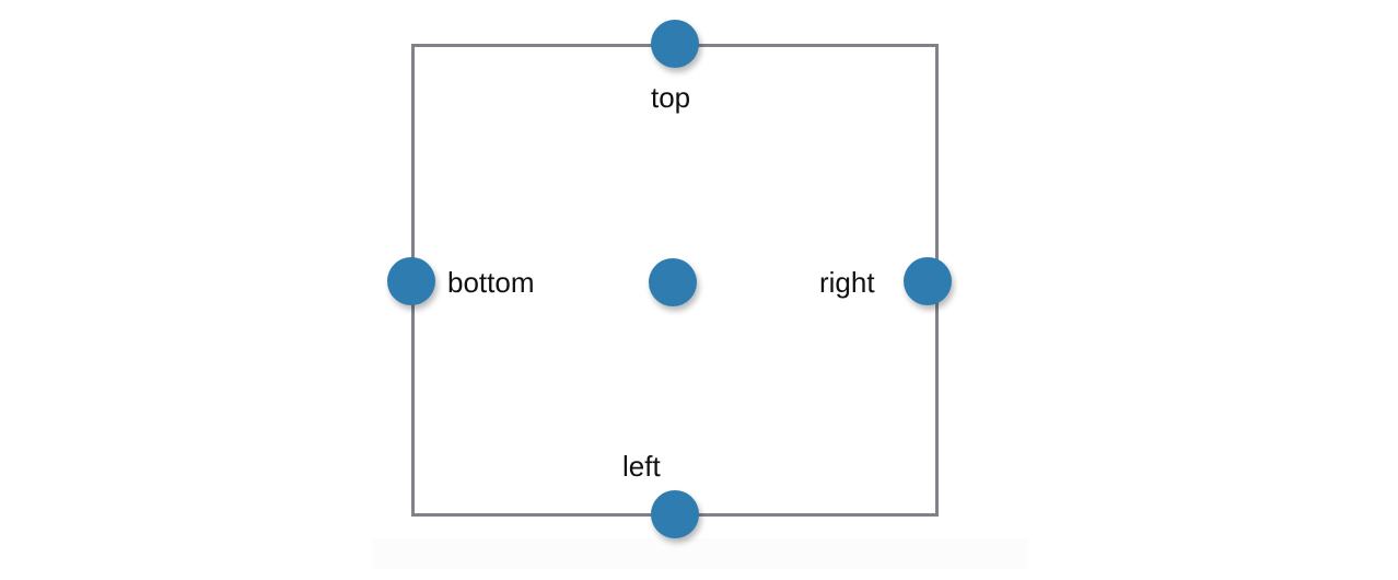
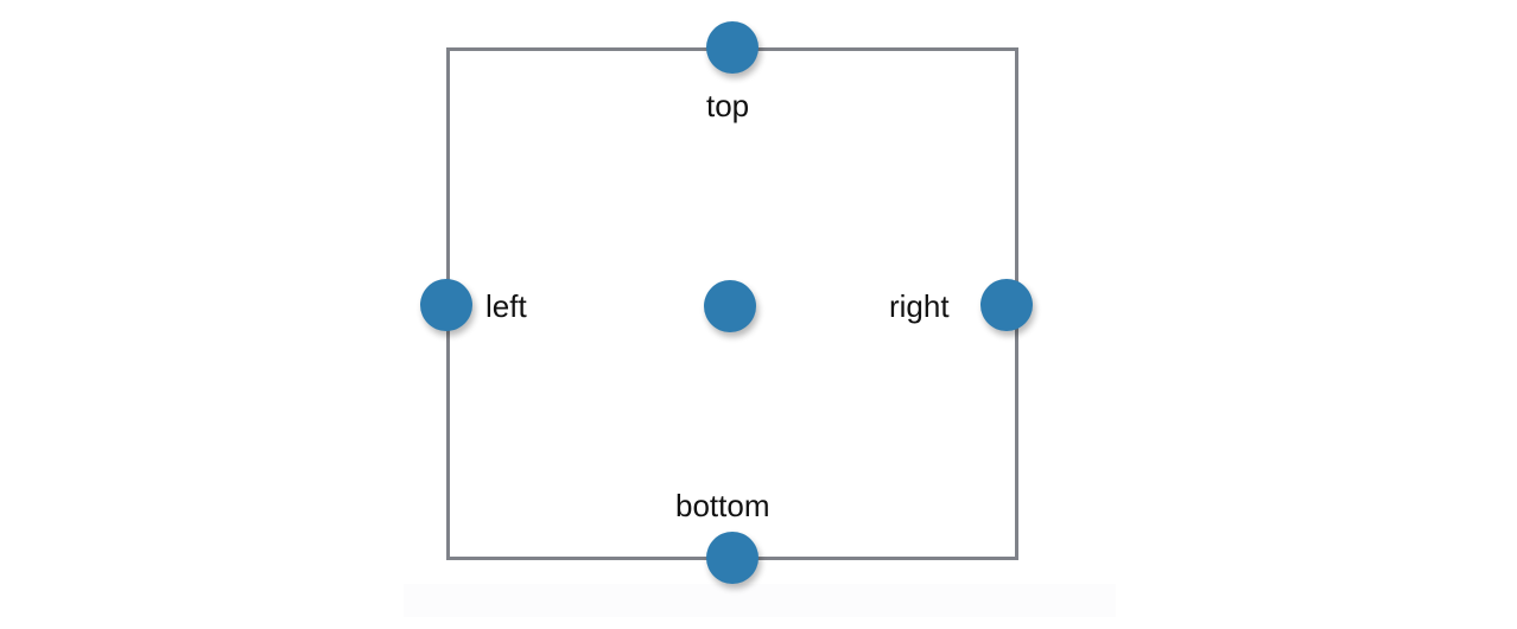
  top
- bottom
+ left
  right
- left
+ bottom
